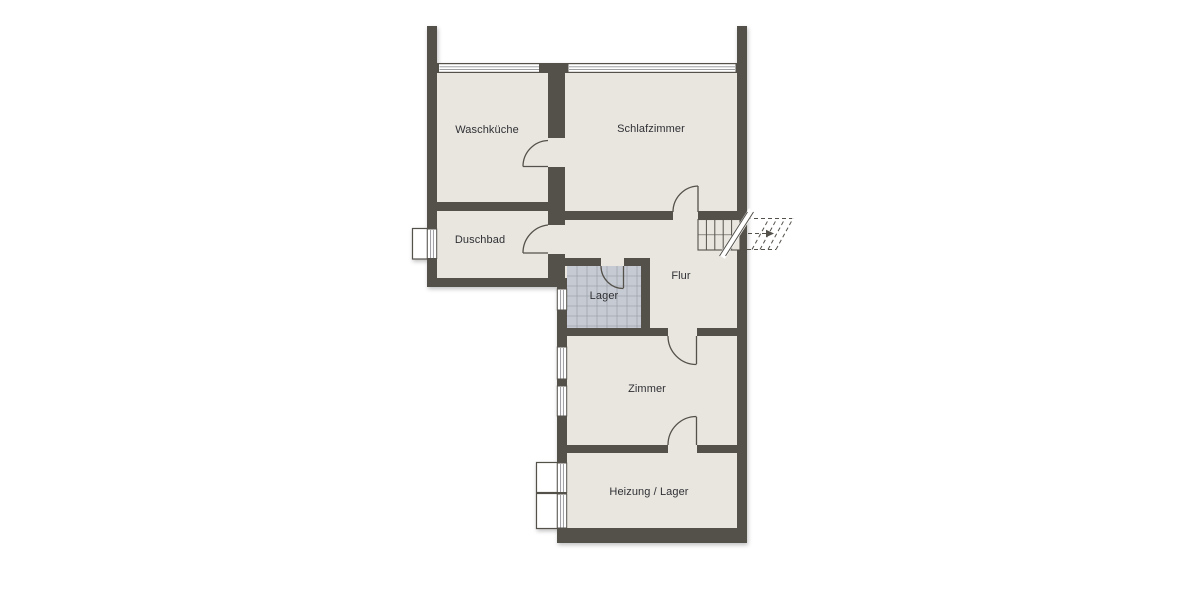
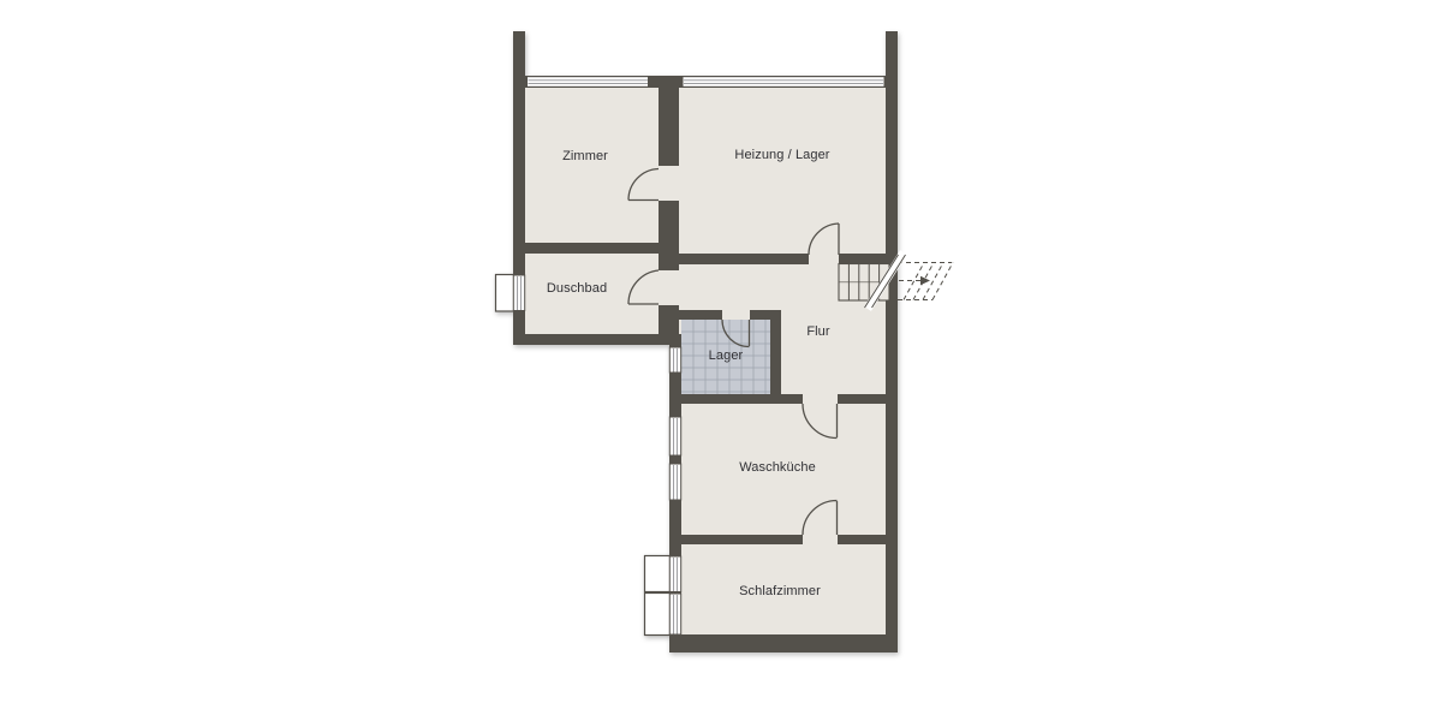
- Waschküche
+ Zimmer
- Schlafzimmer
+ Heizung / Lager
  Duschbad
  Flur
  Lager
- Zimmer
+ Waschküche
- Heizung / Lager
+ Schlafzimmer
